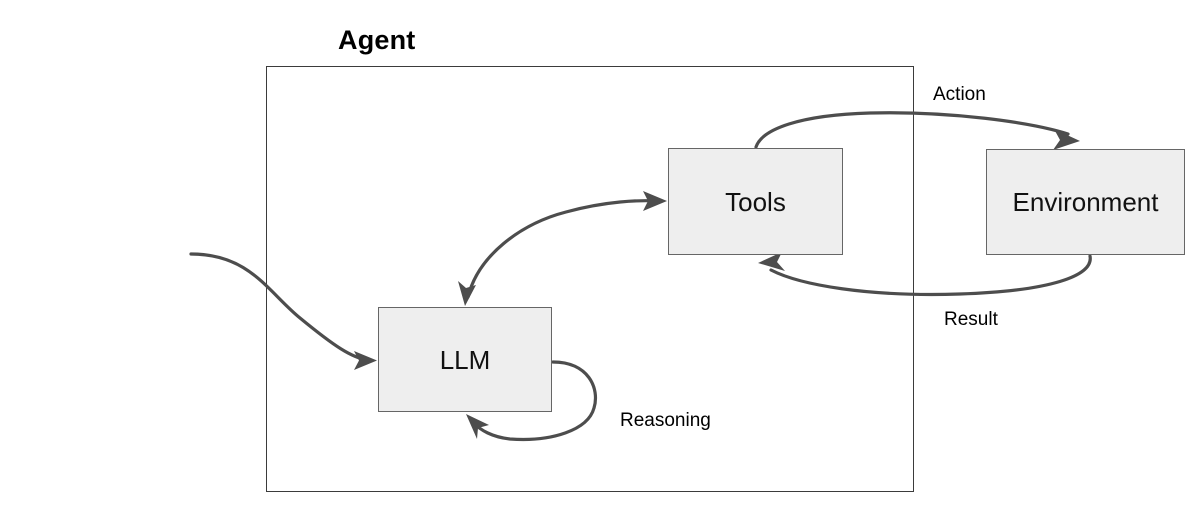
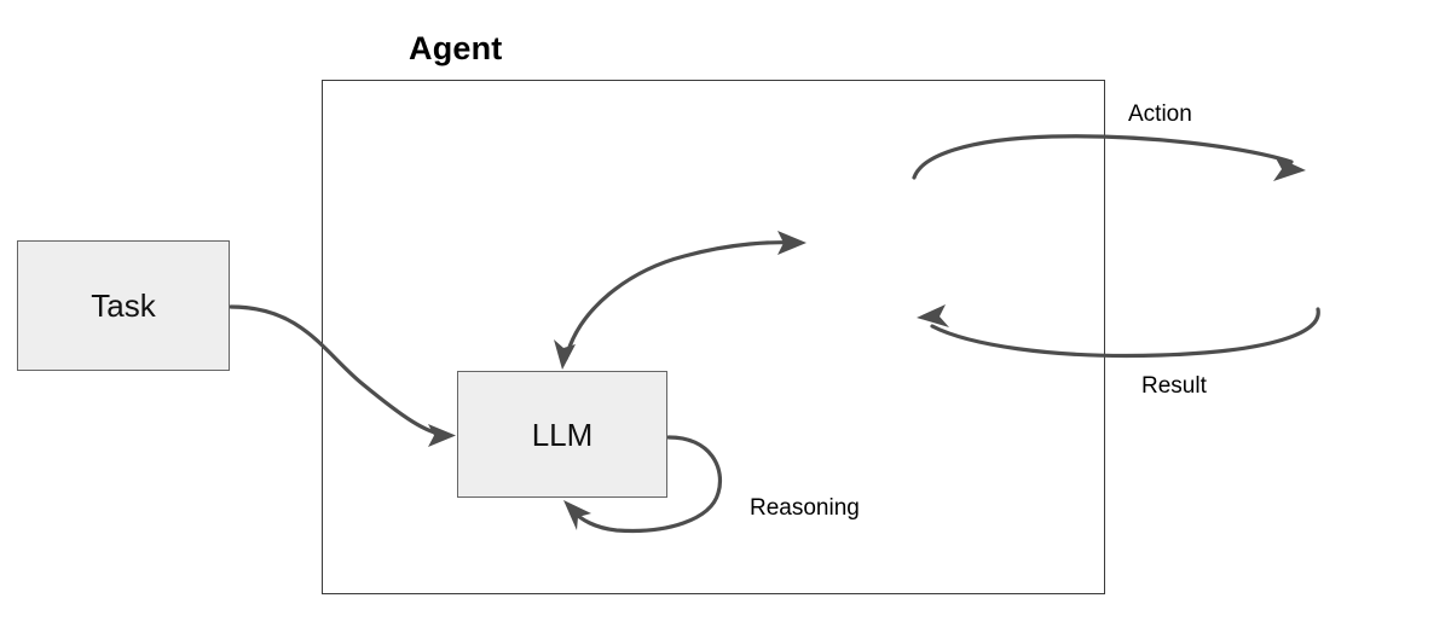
  Agent
+ Task
  LLM
- Tools
- Environment
  Action
  Result
  Reasoning
